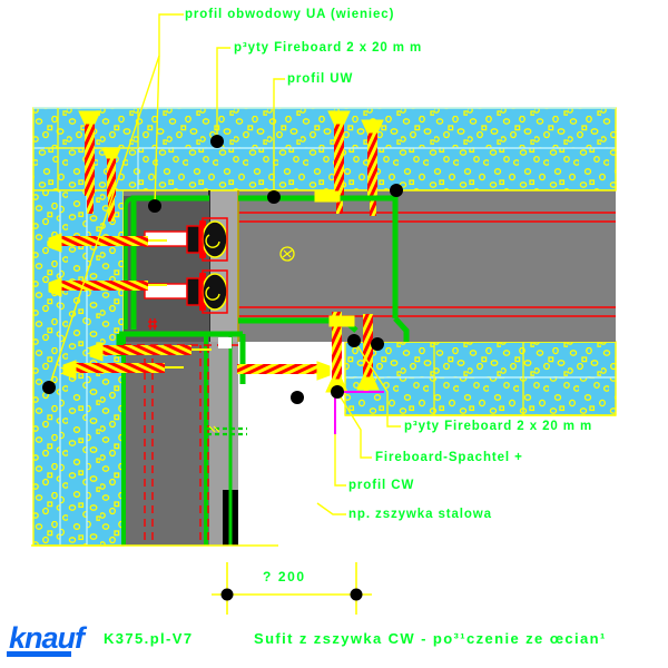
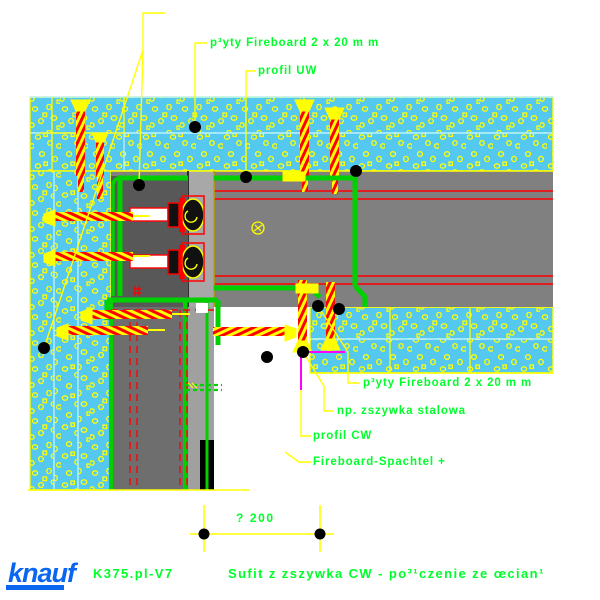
  ? 200
- profil obwodowy UA (wieniec)
  p³yty Fireboard 2 x 20 m m
  profil UW
  p³yty Fireboard 2 x 20 m m
- Fireboard-Spachtel +
+ np. zszywka stalowa
  profil CW
- np. zszywka stalowa
+ Fireboard-Spachtel +
  knauf
  K375.pl-V7
  Sufit z zszywka CW - po³¹czenie ze œcian¹
